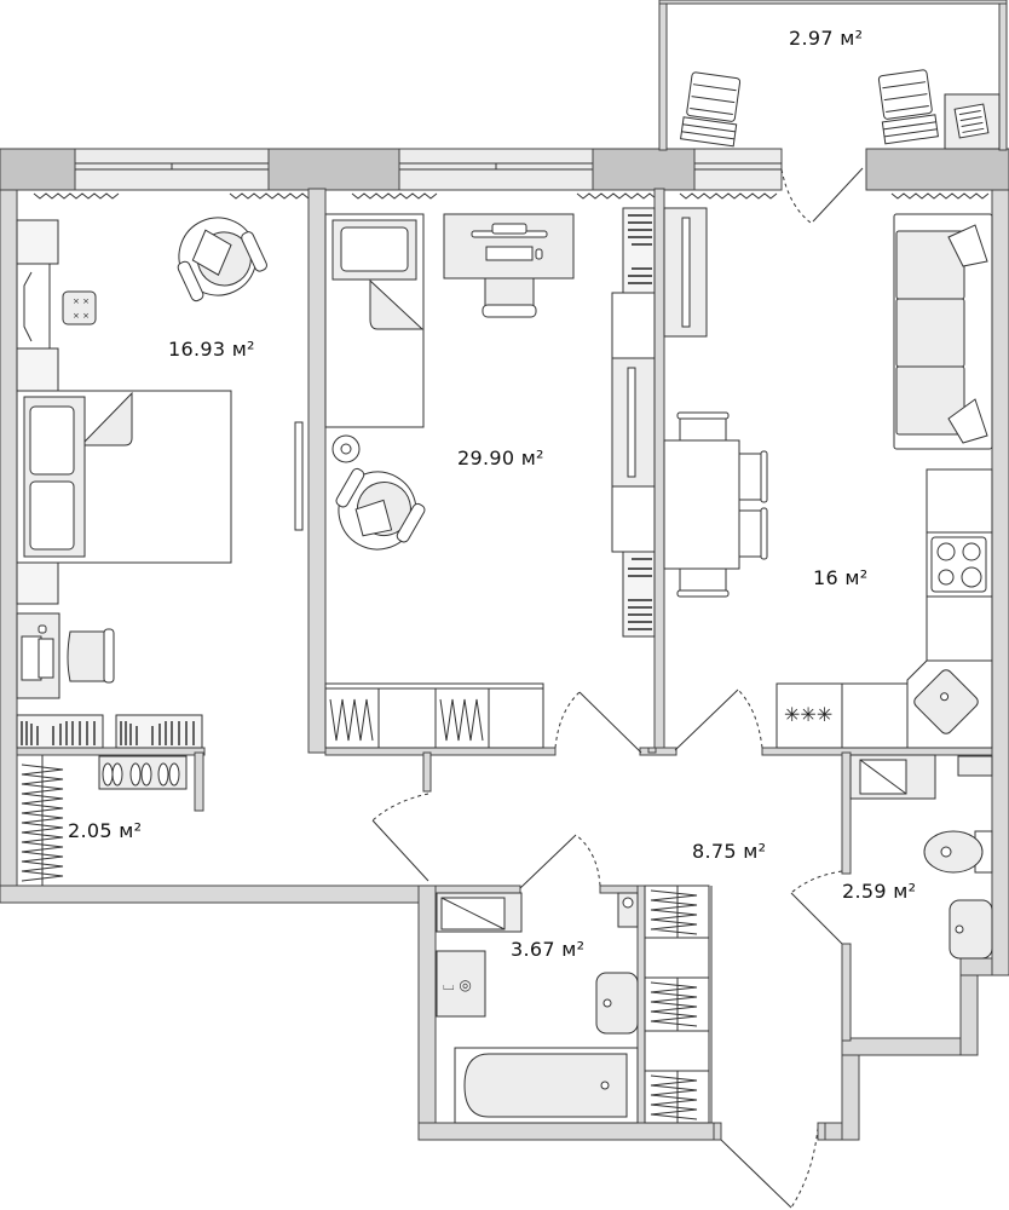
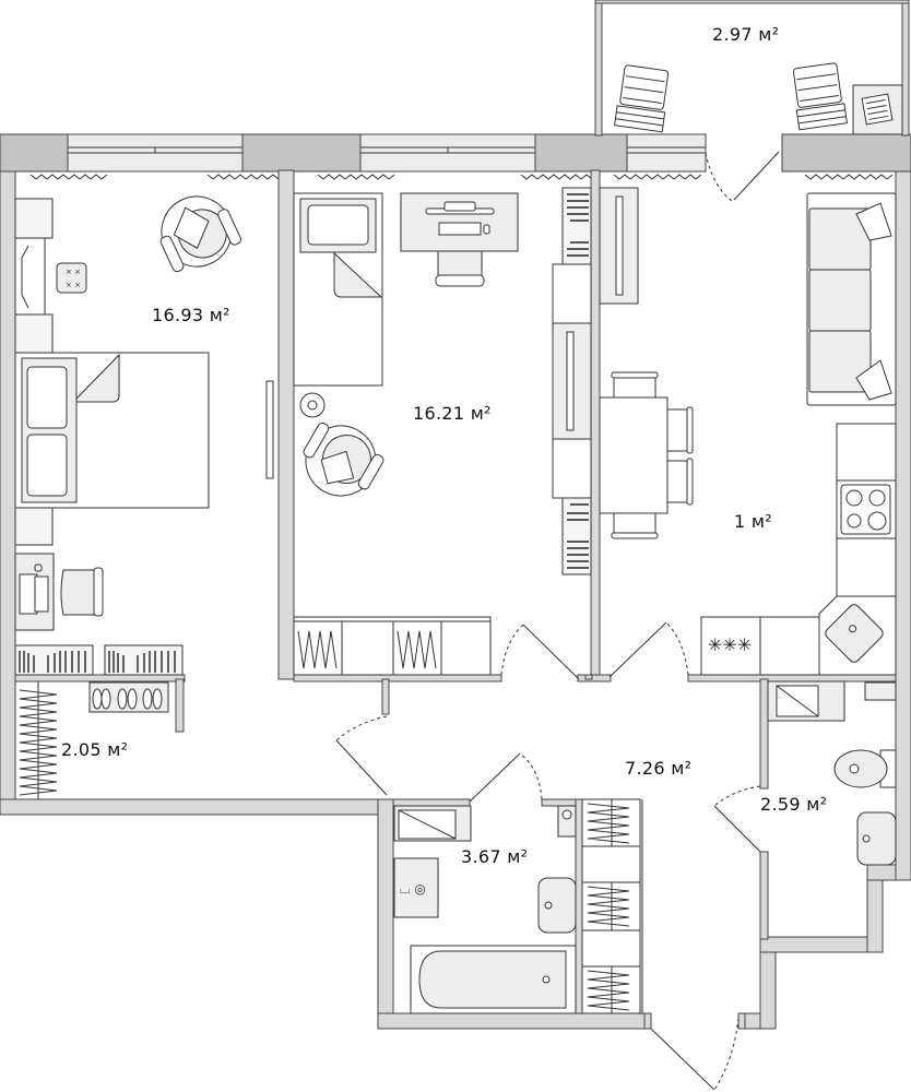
  × ×
  × ×
  ✳✳✳
  ⌴ ◎
  2.97 м²
  16.93 м²
- 29.90 м²
+ 16.21 м²
- 16 м²
+ 1 м²
  2.05 м²
- 8.75 м²
+ 7.26 м²
  3.67 м²
  2.59 м²
